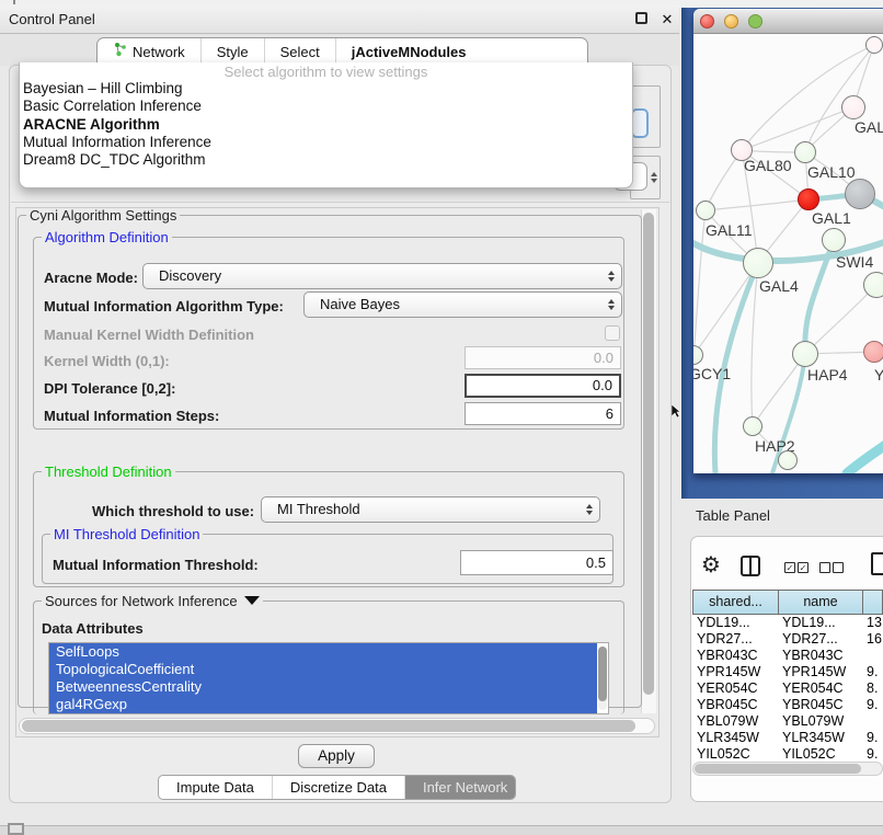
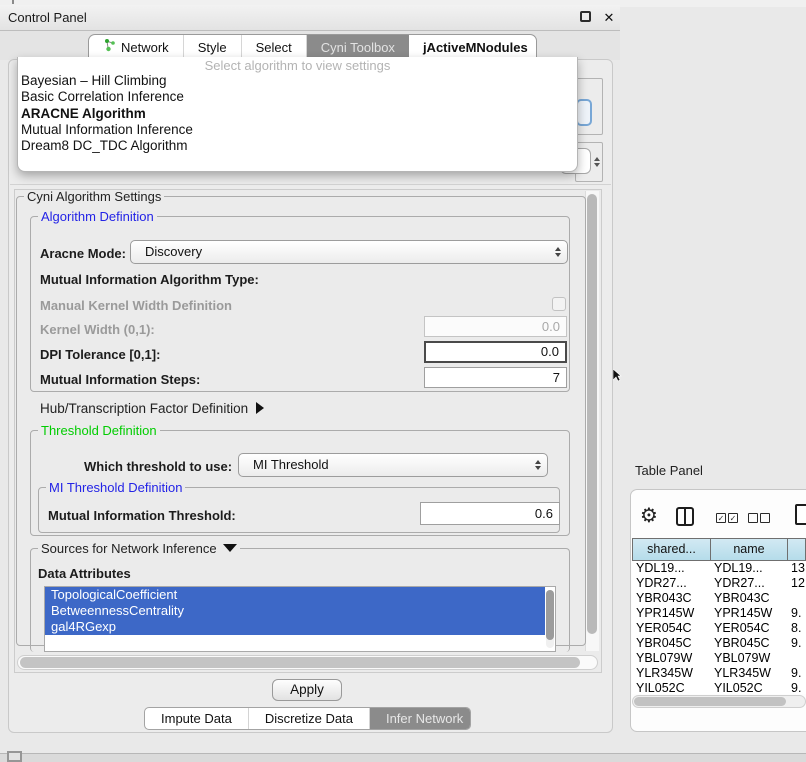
  Control Panel
  ✕
  Network
  Style
  Select
+ Cyni Toolbox
  jActiveMNodules
  Select algorithm to view settings
  Bayesian – Hill Climbing
  Basic Correlation Inference
  ARACNE Algorithm
  Mutual Information Inference
  Dream8 DC_TDC Algorithm
  Cyni Algorithm Settings
  Algorithm Definition
  Aracne Mode:
  Discovery
  Mutual Information Algorithm Type:
- Naive Bayes
  Manual Kernel Width Definition
  Kernel Width (0,1):
  0.0
- DPI Tolerance [0,2]:
+ DPI Tolerance [0,1]:
  0.0
  Mutual Information Steps:
- 6
+ 7
+ Hub/Transcription Factor Definition
  Threshold Definition
  Which threshold to use:
  MI Threshold
  MI Threshold Definition
  Mutual Information Threshold:
- 0.5
+ 0.6
  Sources for Network Inference
  Data Attributes
- SelfLoops
  TopologicalCoefficient
  BetweennessCentrality
  gal4RGexp
  Apply
  Impute Data
  Discretize Data
  Infer Network
- GAL
- GAL80
- GAL10
- GAL1
- GAL11
- SWI4
- GAL4
- GCY1
- HAP4
- Y
- HAP2
  Table Panel
  ⚙
  ✓
  ✓
  shared...
  name
  YDL19...
  YDL19...
  13
  YDR27...
  YDR27...
- 16
+ 12
  YBR043C
  YBR043C
  YPR145W
  YPR145W
  9.
  YER054C
  YER054C
  8.
  YBR045C
  YBR045C
  9.
  YBL079W
  YBL079W
  YLR345W
  YLR345W
  9.
  YIL052C
  YIL052C
  9.
